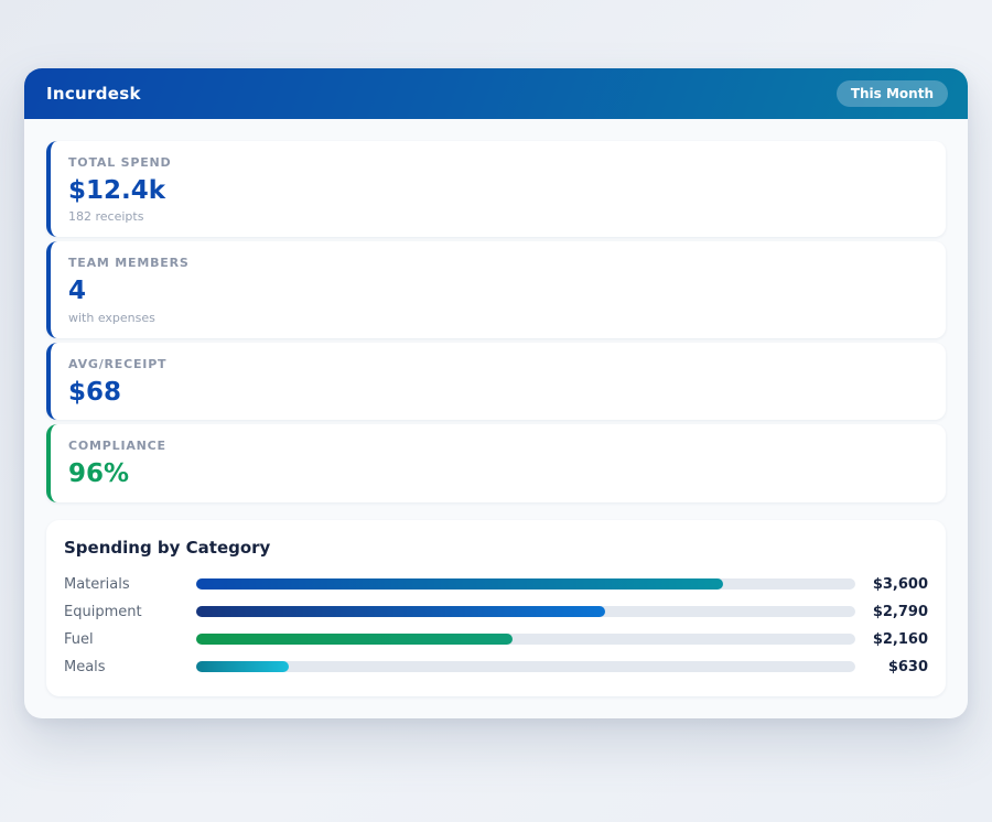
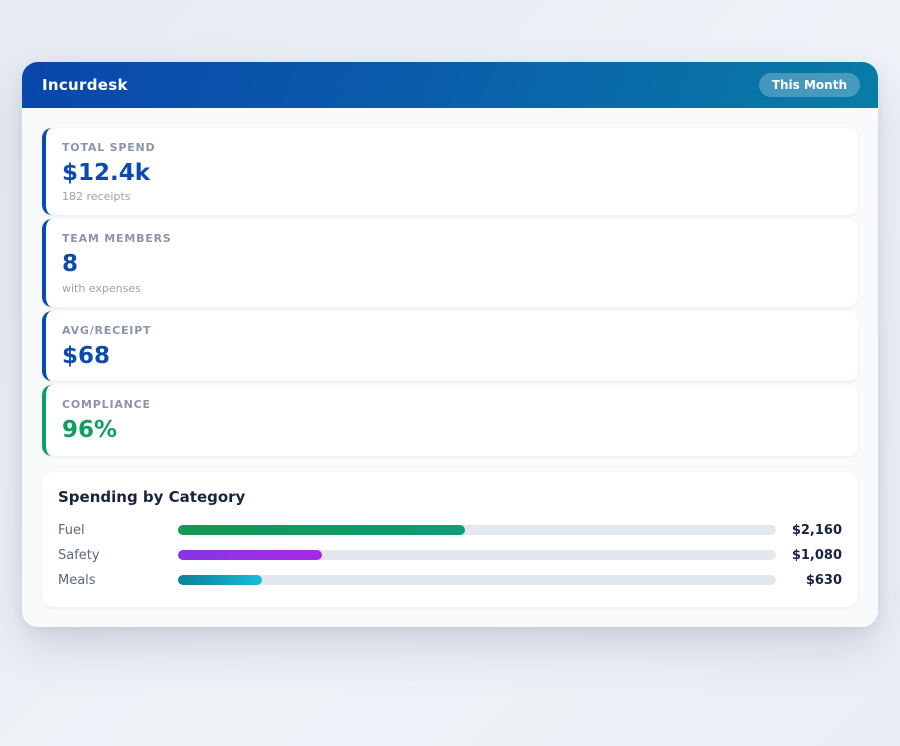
  Incurdesk
  This Month
  TOTAL SPEND
  $12.4k
  182 receipts
  TEAM MEMBERS
- 4
+ 8
  with expenses
  AVG/RECEIPT
  $68
  COMPLIANCE
  96%
  Spending by Category
- Materials
- $3,600
- Equipment
- $2,790
  Fuel
  $2,160
+ Safety
+ $1,080
  Meals
  $630
